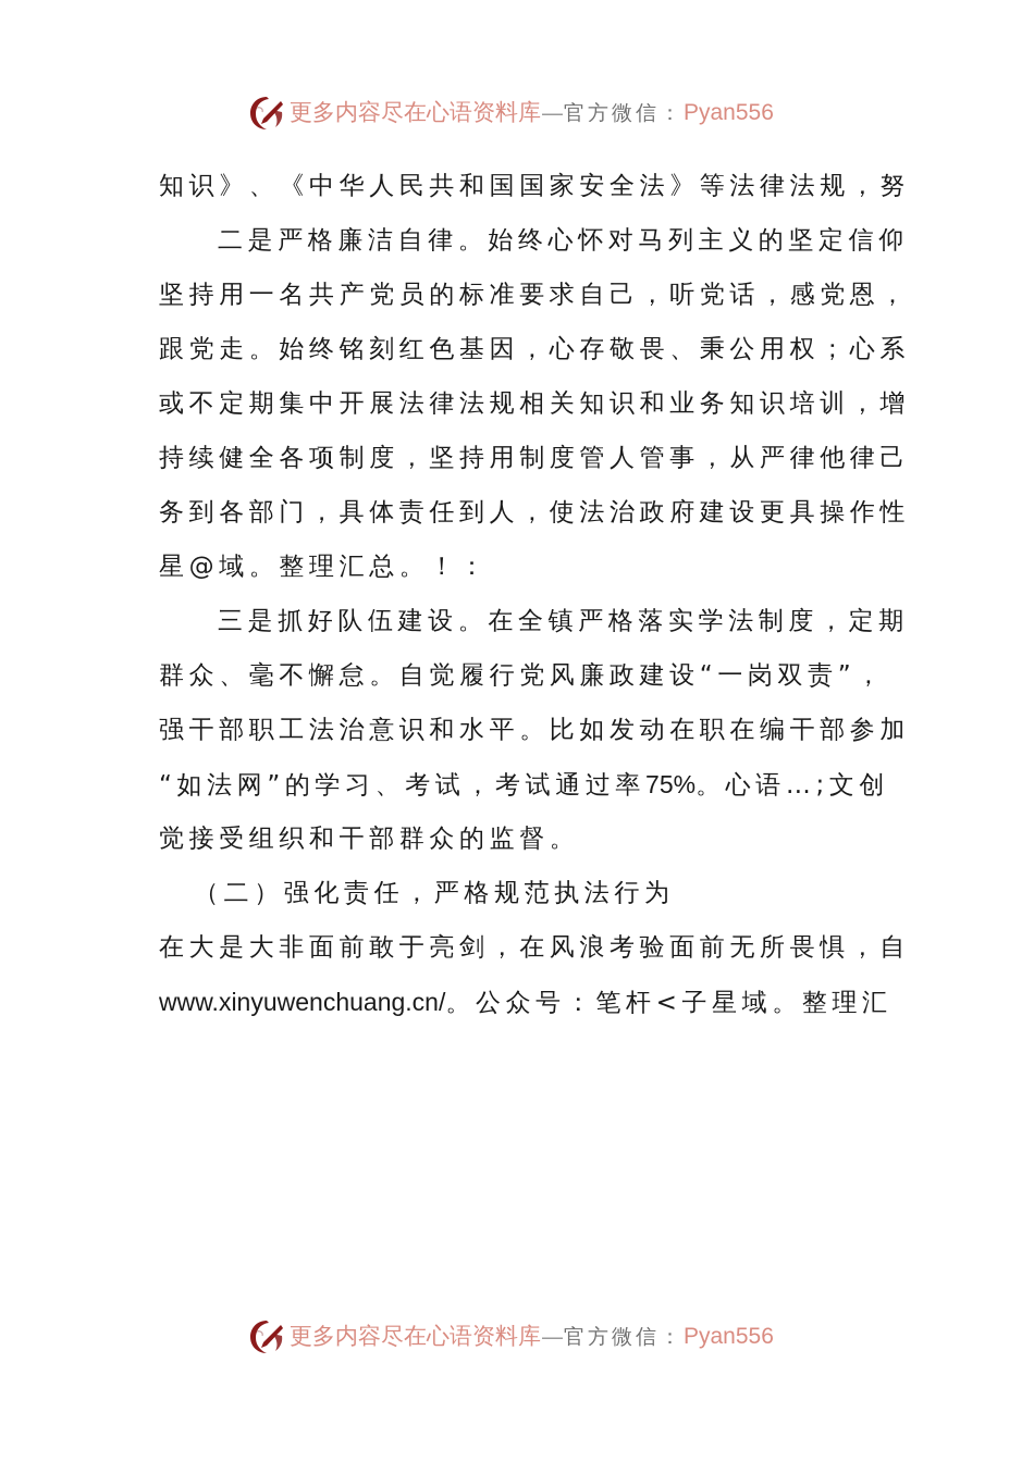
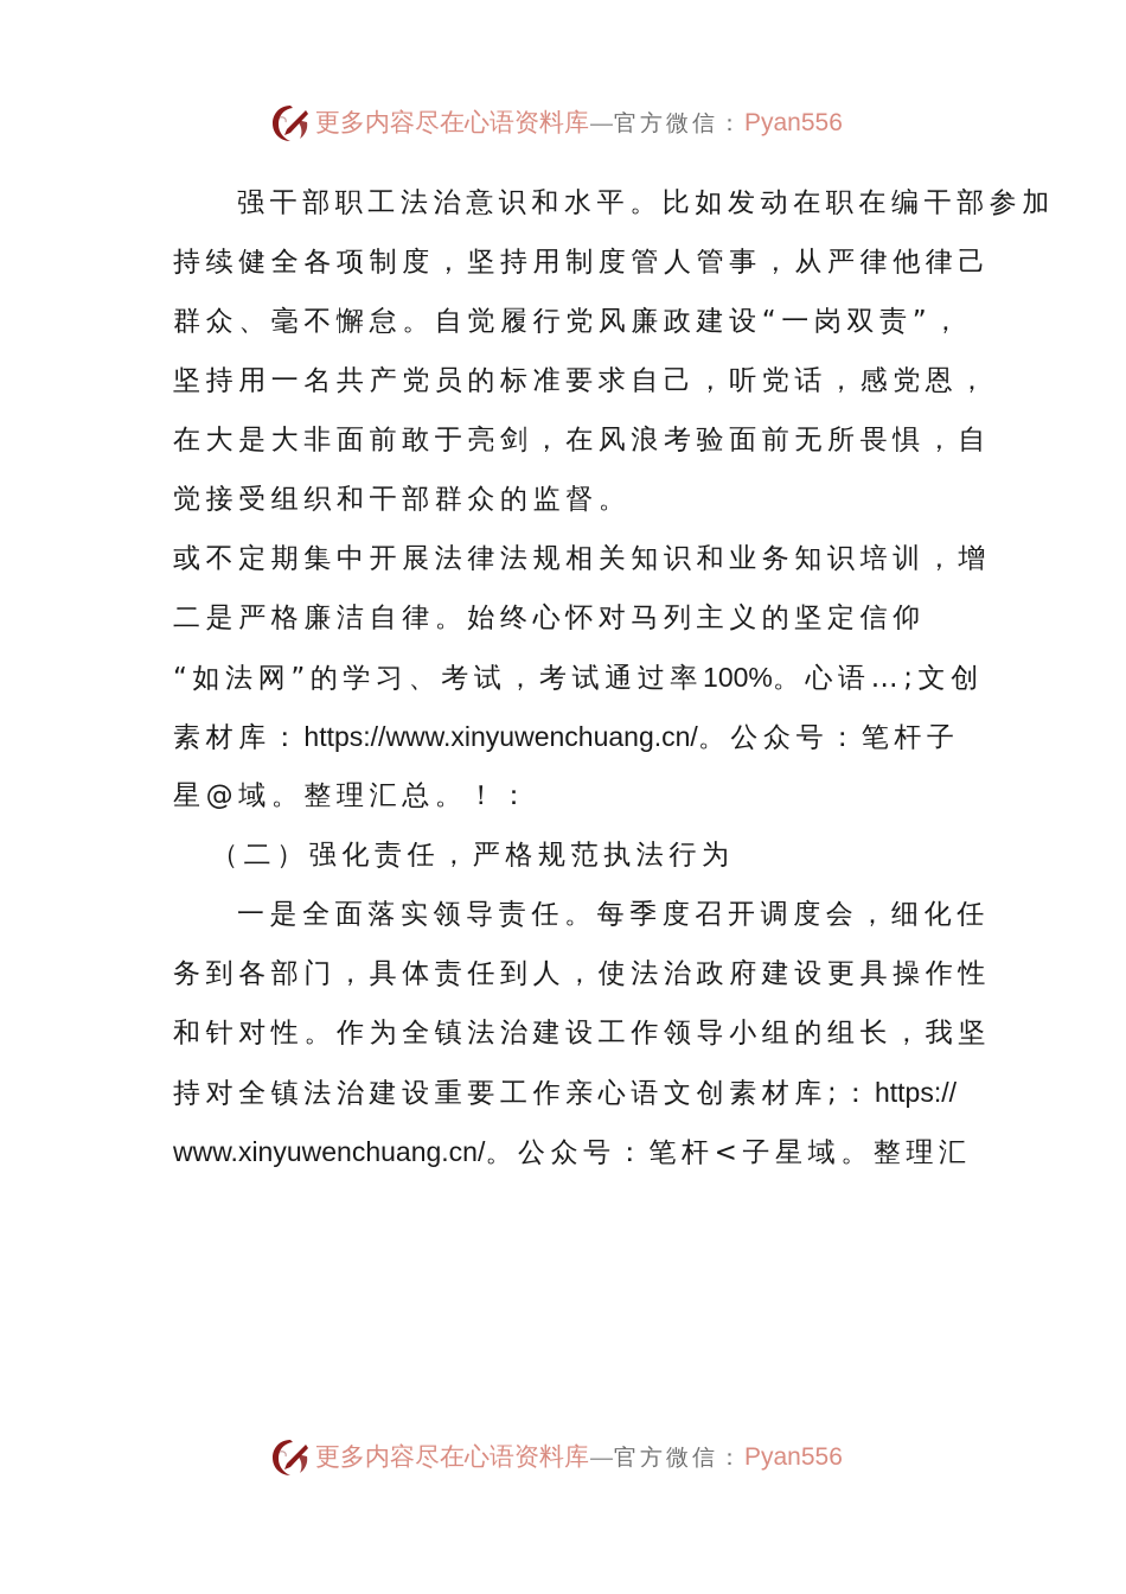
  更多内容尽在心语资料库
  —
  官方微信：
  Pyan556
- 知识》、《中华人民共和国国家安全法》等法律法规，努
- 二是严格廉洁自律。始终心怀对马列主义的坚定信仰
+ 强干部职工法治意识和水平。比如发动在职在编干部参加
- 坚持用一名共产党员的标准要求自己，听党话，感党恩，
+ 持续健全各项制度，坚持用制度管人管事，从严律他律己
- 跟党走。始终铭刻红色基因，心存敬畏、秉公用权；心系
- 或不定期集中开展法律法规相关知识和业务知识培训，增
+ 群众、毫不懈怠。自觉履行党风廉政建设“一岗双责”，
- 持续健全各项制度，坚持用制度管人管事，从严律他律己
+ 坚持用一名共产党员的标准要求自己，听党话，感党恩，
- 务到各部门，具体责任到人，使法治政府建设更具操作性
+ 在大是大非面前敢于亮剑，在风浪考验面前无所畏惧，自
- 星@域。整理汇总。！：
+ 觉接受组织和干部群众的监督。
- 三是抓好队伍建设。在全镇严格落实学法制度，定期
- 群众、毫不懈怠。自觉履行党风廉政建设“一岗双责”，
+ 或不定期集中开展法律法规相关知识和业务知识培训，增
- 强干部职工法治意识和水平。比如发动在职在编干部参加
+ 二是严格廉洁自律。始终心怀对马列主义的坚定信仰
- “如法网”的学习、考试，考试通过率75%。心语…;文创
+ “如法网”的学习、考试，考试通过率100%。心语…;文创
+ 素材库：https://www.xinyuwenchuang.cn/。公众号：笔杆子
- 觉接受组织和干部群众的监督。
+ 星@域。整理汇总。！：
  （二）强化责任，严格规范执法行为
+ 一是全面落实领导责任。每季度召开调度会，细化任
- 在大是大非面前敢于亮剑，在风浪考验面前无所畏惧，自
+ 务到各部门，具体责任到人，使法治政府建设更具操作性
+ 和针对性。作为全镇法治建设工作领导小组的组长，我坚
+ 持对全镇法治建设重要工作亲心语文创素材库;：https://
  www.xinyuwenchuang.cn/。公众号：笔杆<子星域。整理汇
  更多内容尽在心语资料库
  —
  官方微信：
  Pyan556
